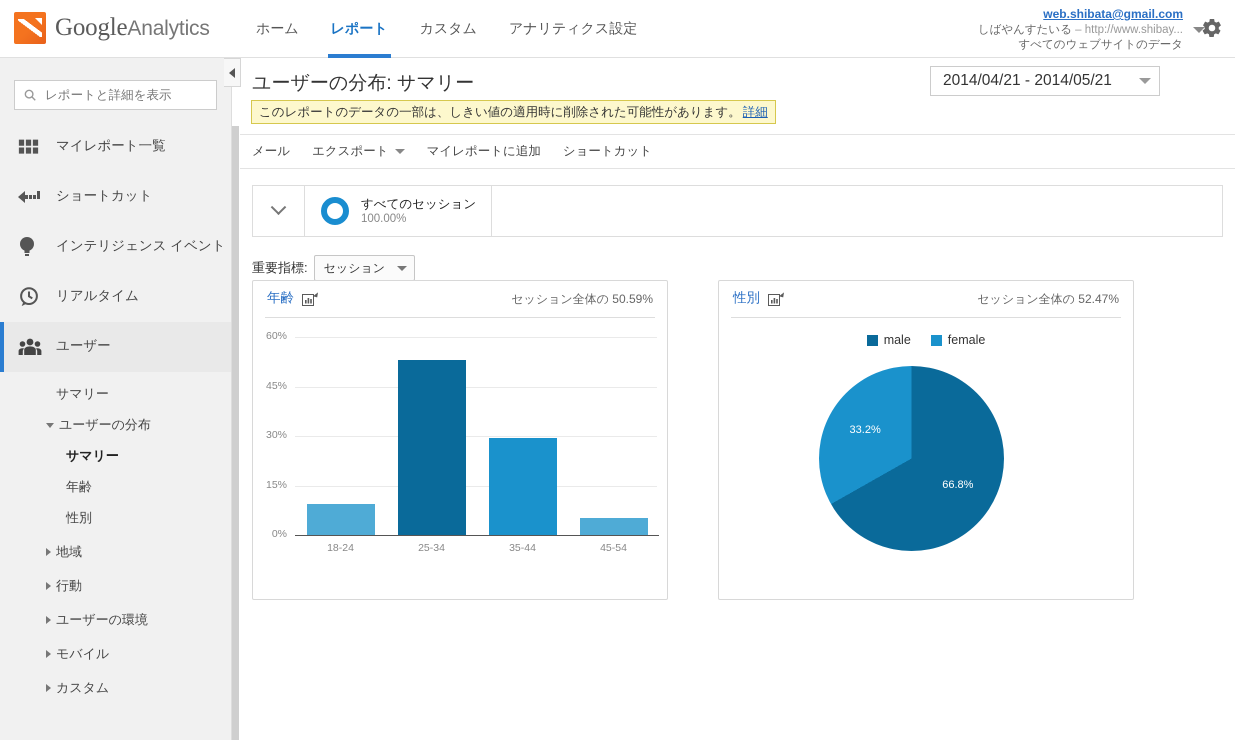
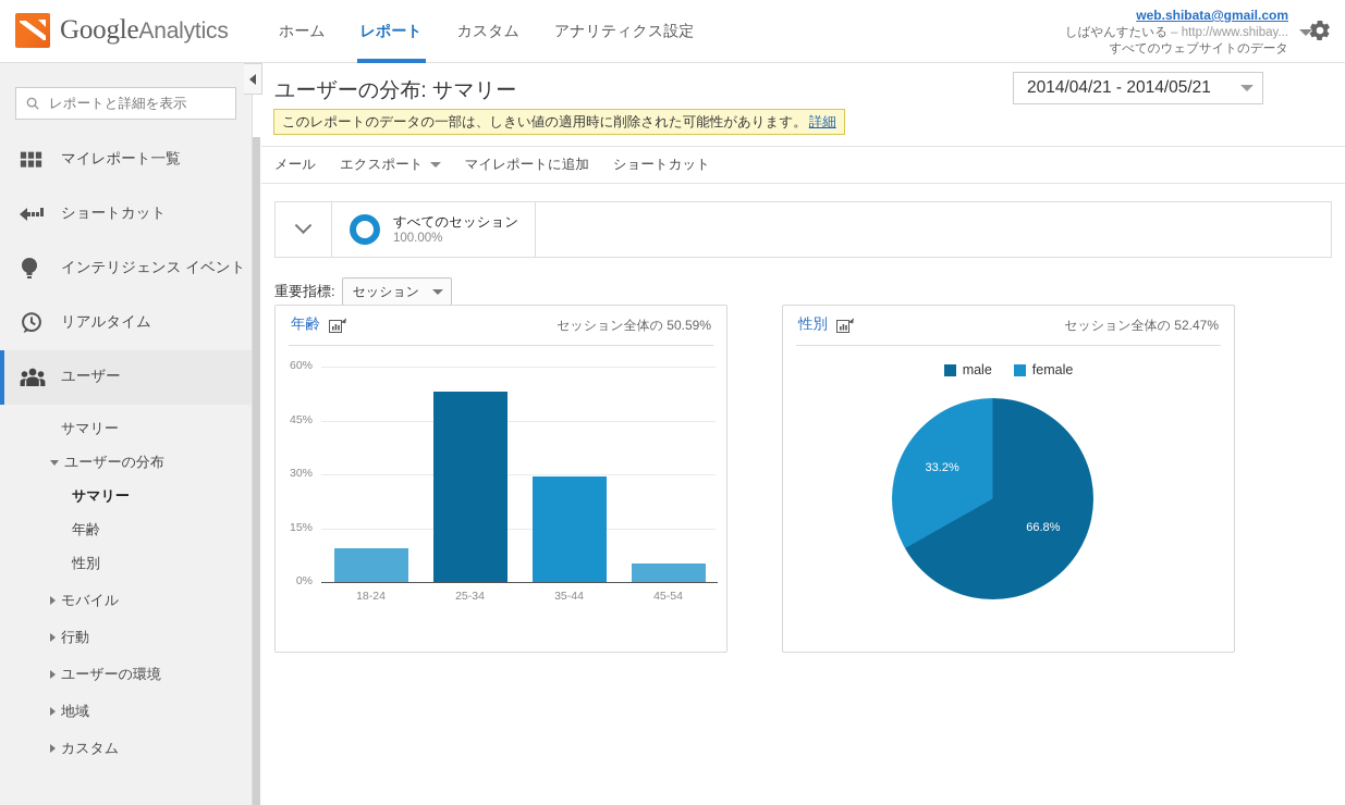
  GoogleAnalytics
  ホーム
  レポート
  カスタム
  アナリティクス設定
  web.shibata@gmail.com
  しばやんすたいる – http://www.shibay...
  すべてのウェブサイトのデータ
  レポートと詳細を表示
  マイレポート一覧
  ショートカット
  インテリジェンス イベント
  リアルタイム
  ユーザー
  サマリー
  ユーザーの分布
  サマリー
  年齢
  性別
- 地域
+ モバイル
  行動
  ユーザーの環境
- モバイル
+ 地域
  カスタム
  ユーザーの分布: サマリー
  このレポートのデータの一部は、しきい値の適用時に削除された可能性があります。
  詳細
  2014/04/21 - 2014/05/21
  メール
  エクスポート
  マイレポートに追加
  ショートカット
  すべてのセッション
  100.00%
  重要指標:
  セッション
  年齢
  セッション全体の 50.59%
  0%
  15%
  30%
  45%
  60%
  18-24
  25-34
  35-44
  45-54
  性別
  セッション全体の 52.47%
  male
  female
  66.8%
  33.2%
